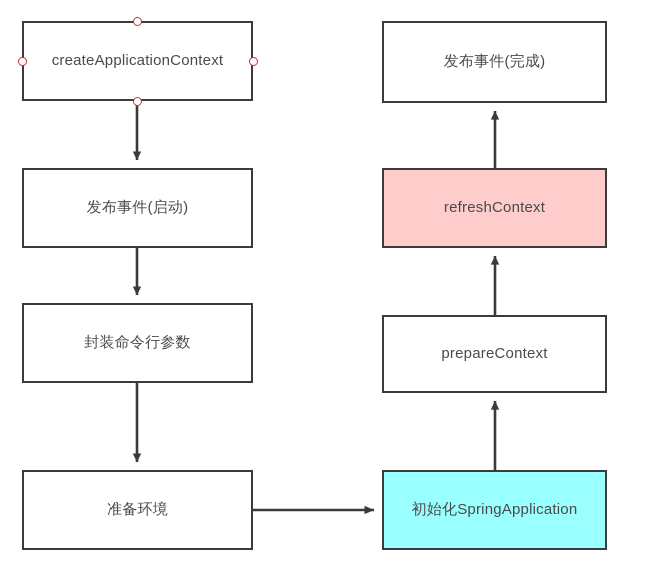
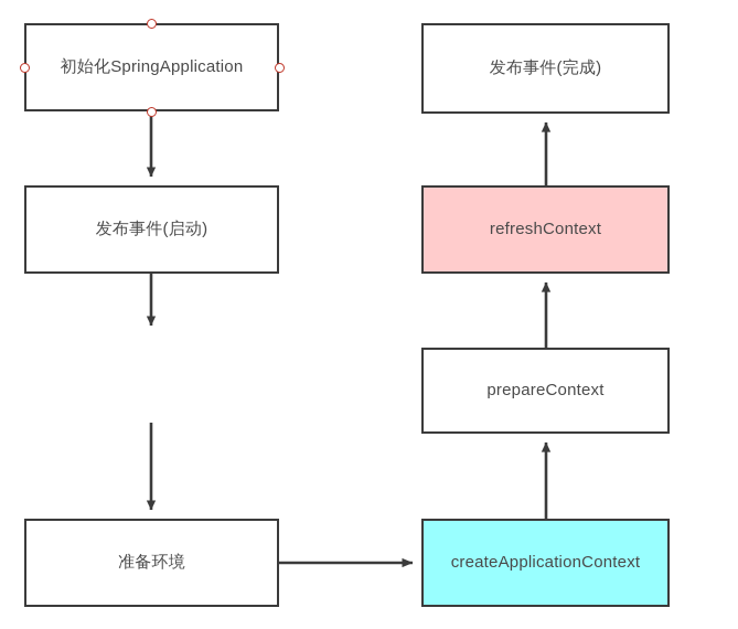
- createApplicationContext
+ 初始化SpringApplication
  发布事件(启动)
- 封装命令行参数
  准备环境
  发布事件(完成)
  refreshContext
  prepareContext
- 初始化SpringApplication
+ createApplicationContext
